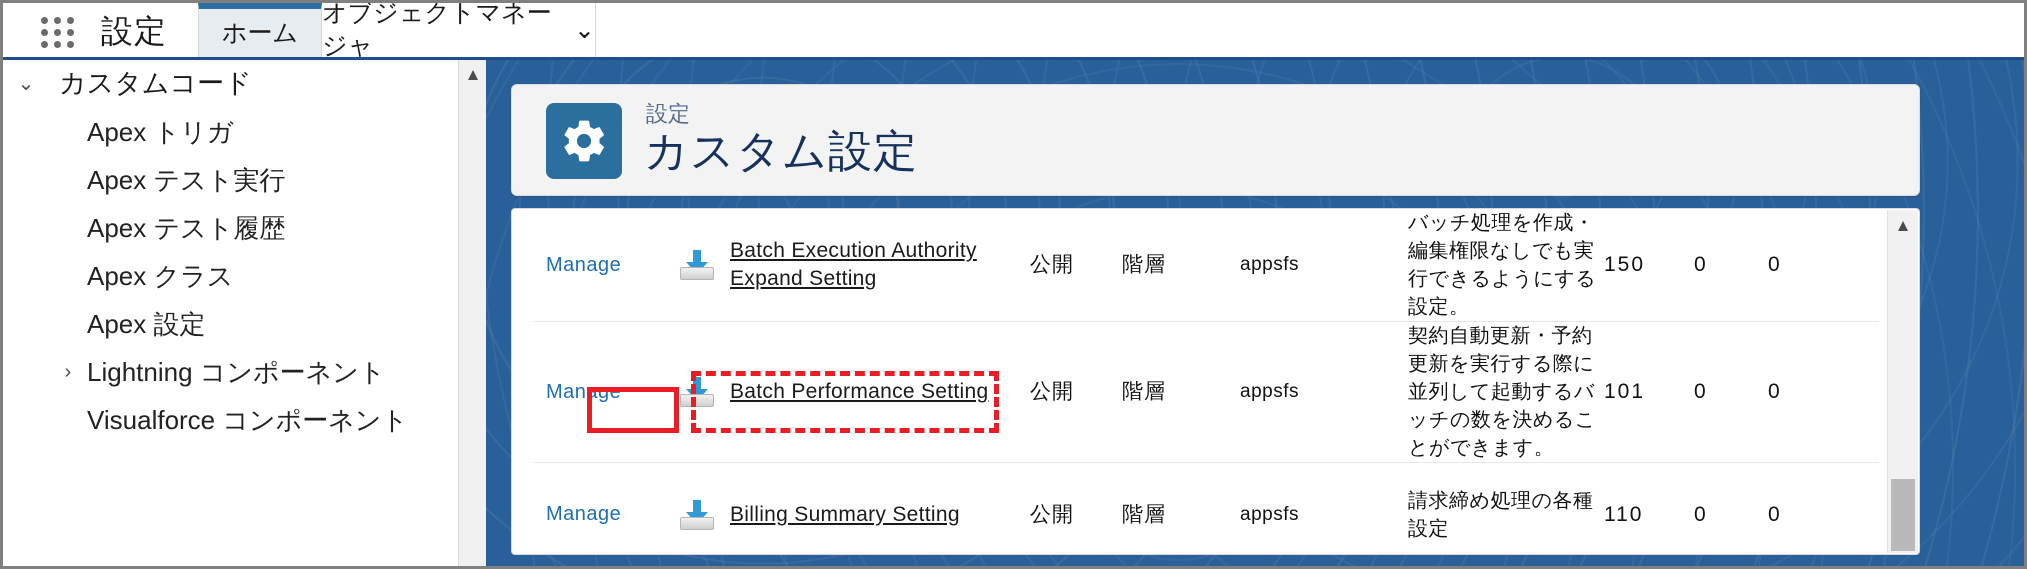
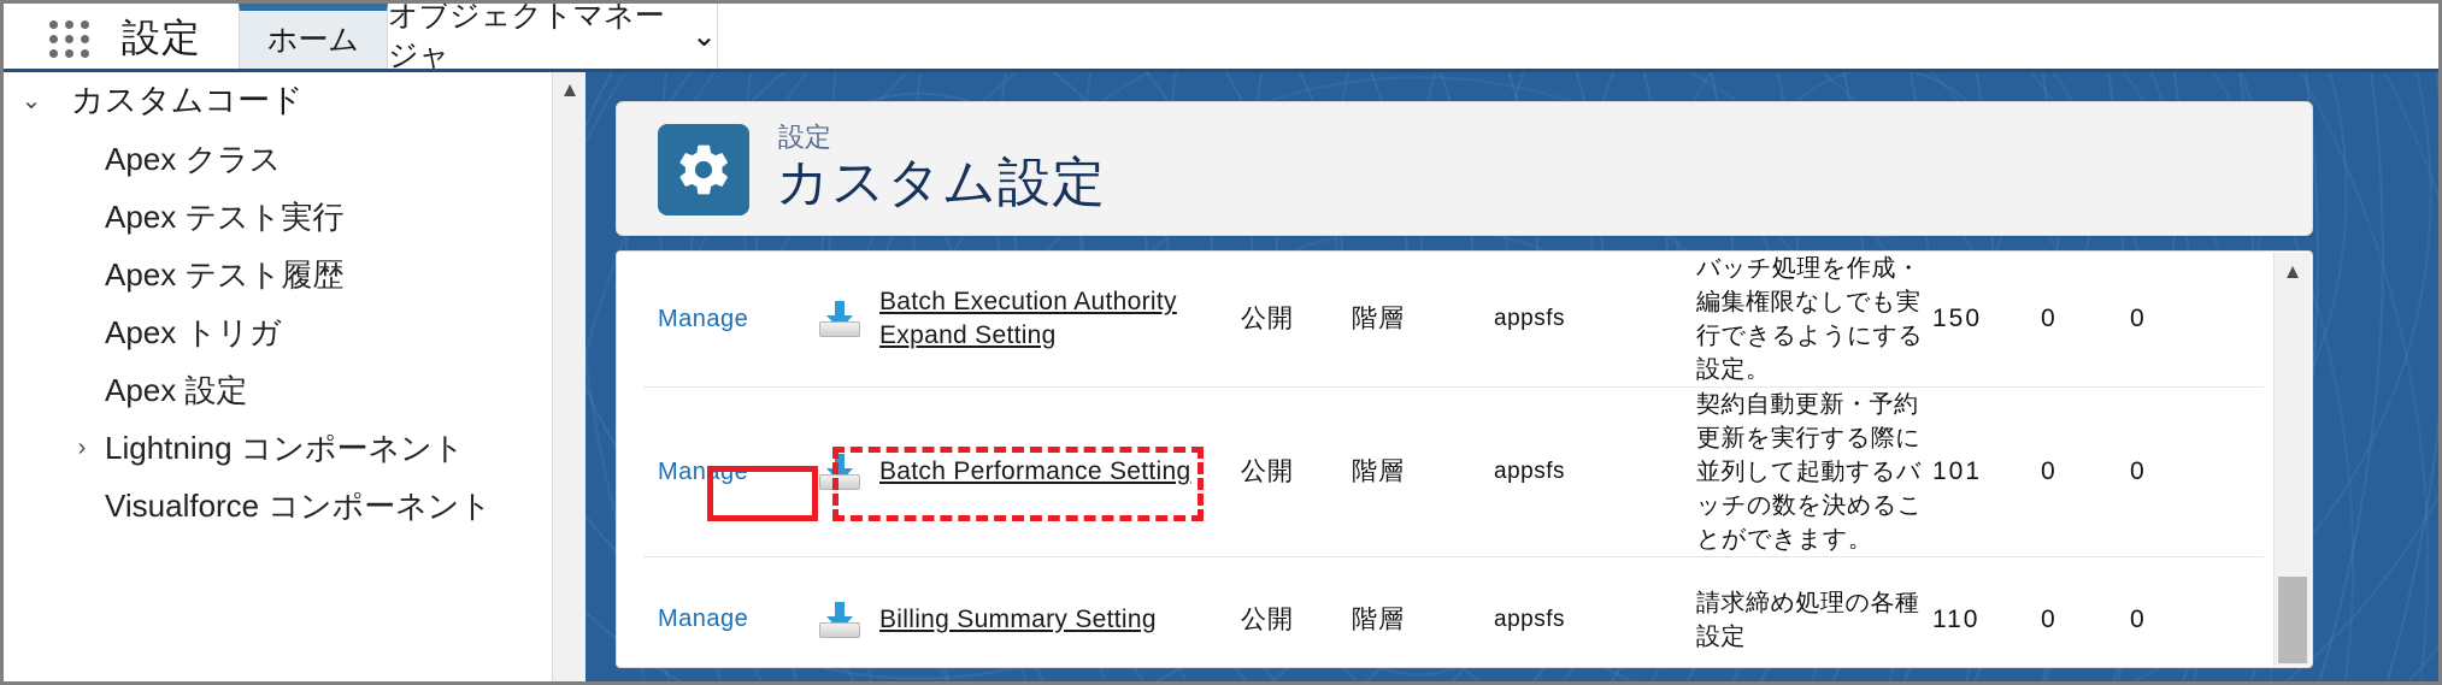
  設定
  ホーム
  オブジェクトマネージャ
  ⌄
  ⌄
  カスタムコード
- Apex トリガ
+ Apex クラス
  Apex テスト実行
  Apex テスト履歴
- Apex クラス
+ Apex トリガ
  Apex 設定
  ›
  Lightning コンポーネント
  Visualforce コンポーネント
  ▲
  設定
  カスタム設定
  Manage		Batch Execution Authority Expand Setting	公開	階層	appsfs	バッチ処理を作成・編集権限なしでも実行できるようにする設定。	150	0	0
  Manage		Batch Performance Setting	公開	階層	appsfs	契約自動更新・予約更新を実行する際に並列して起動するバッチの数を決めることができます。	101	0	0
  Manage		Billing Summary Setting	公開	階層	appsfs	請求締め処理の各種設定	110	0	0
  ▲
